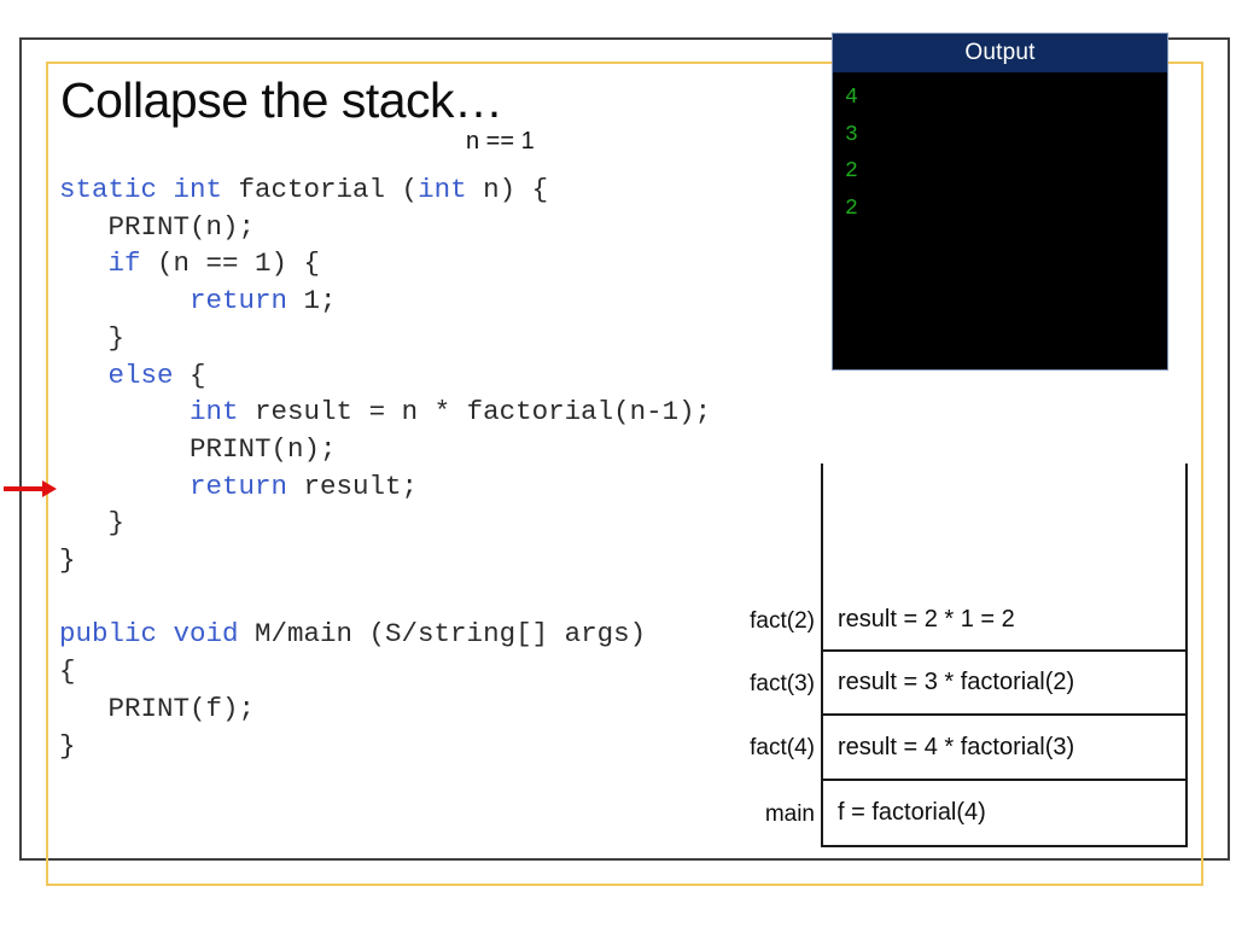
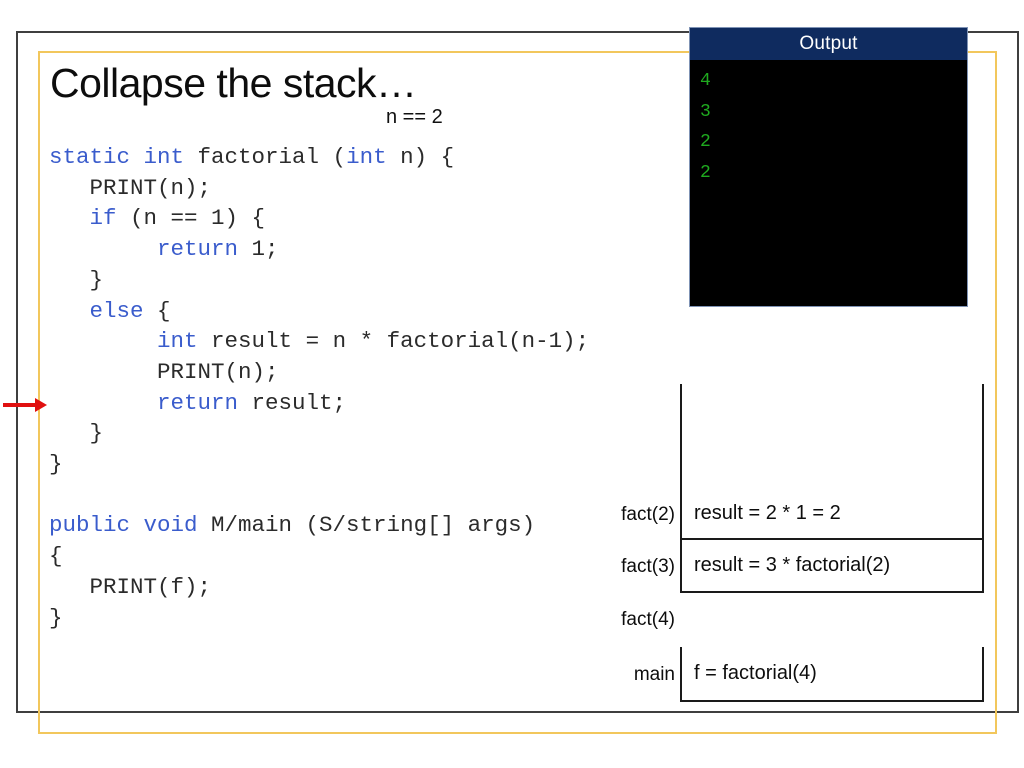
  Collapse the stack…
- n == 1
+ n == 2
  static int factorial (int n) {
  PRINT(n);
  if (n == 1) {
  return 1;
  }
  else {
  int result = n * factorial(n-1);
  PRINT(n);
  return result;
  }
  }
  public void M/main (S/string[] args)
  {
  PRINT(f);
  }
  Output
  4
  3
  2
  2
  fact(2)
  result = 2 * 1 = 2
  fact(3)
  result = 3 * factorial(2)
  fact(4)
- result = 4 * factorial(3)
  main
  f = factorial(4)
